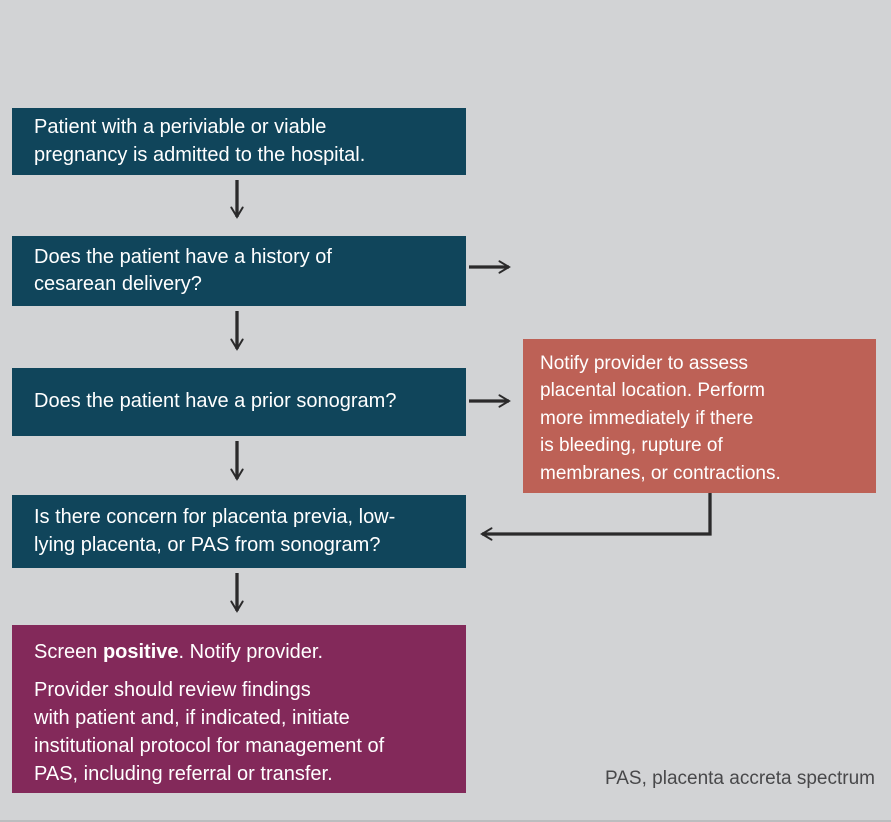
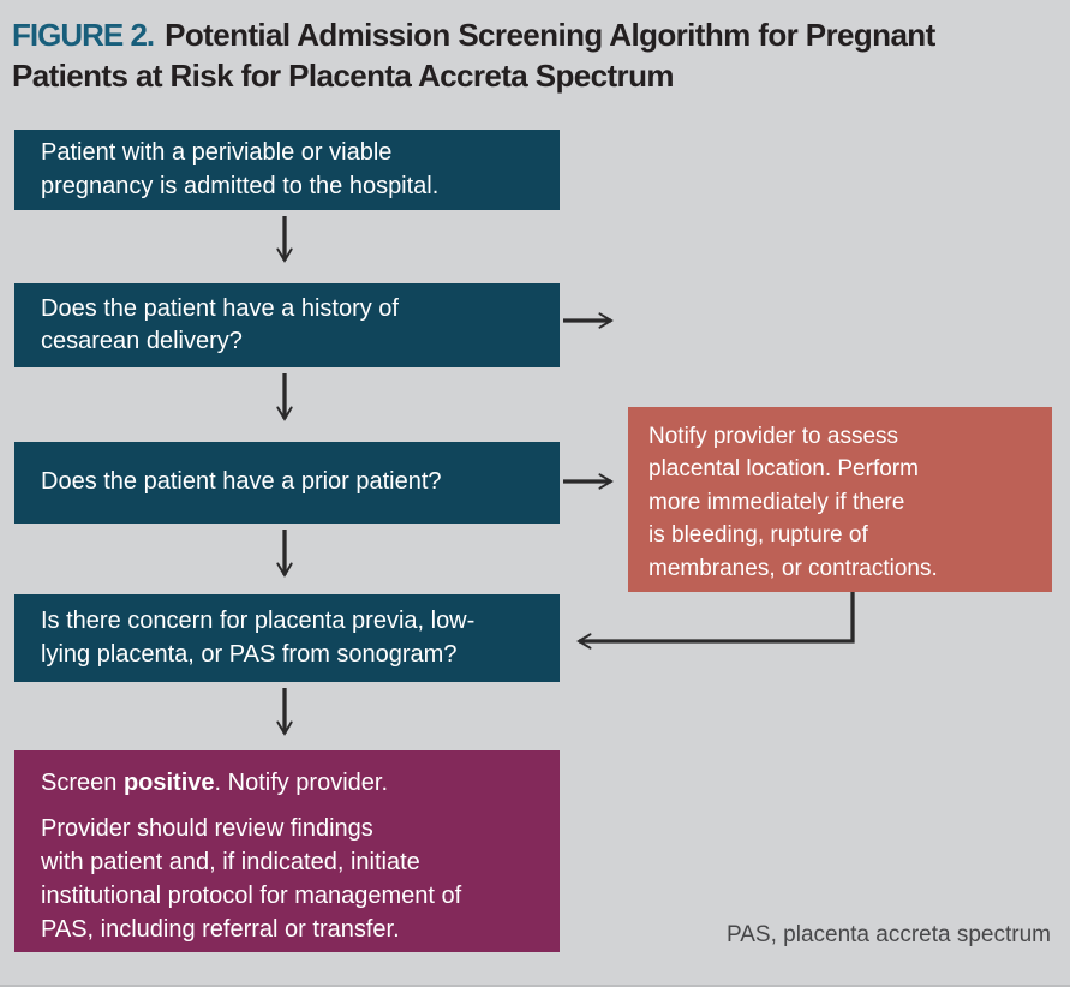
+ FIGURE 2. Potential Admission Screening Algorithm for Pregnant Patients at Risk for Placenta Accreta Spectrum
  Patient with a periviable or viable
  pregnancy is admitted to the hospital.
  Does the patient have a history of
  cesarean delivery?
- Does the patient have a prior sonogram?
+ Does the patient have a prior patient?
  Notify provider to assess
  placental location. Perform
  more immediately if there
  is bleeding, rupture of
  membranes, or contractions.
  Is there concern for placenta previa, low-
  lying placenta, or PAS from sonogram?
  Screen positive. Notify provider.
  Provider should review findings
  with patient and, if indicated, initiate
  institutional protocol for management of
  PAS, including referral or transfer.
  PAS, placenta accreta spectrum
